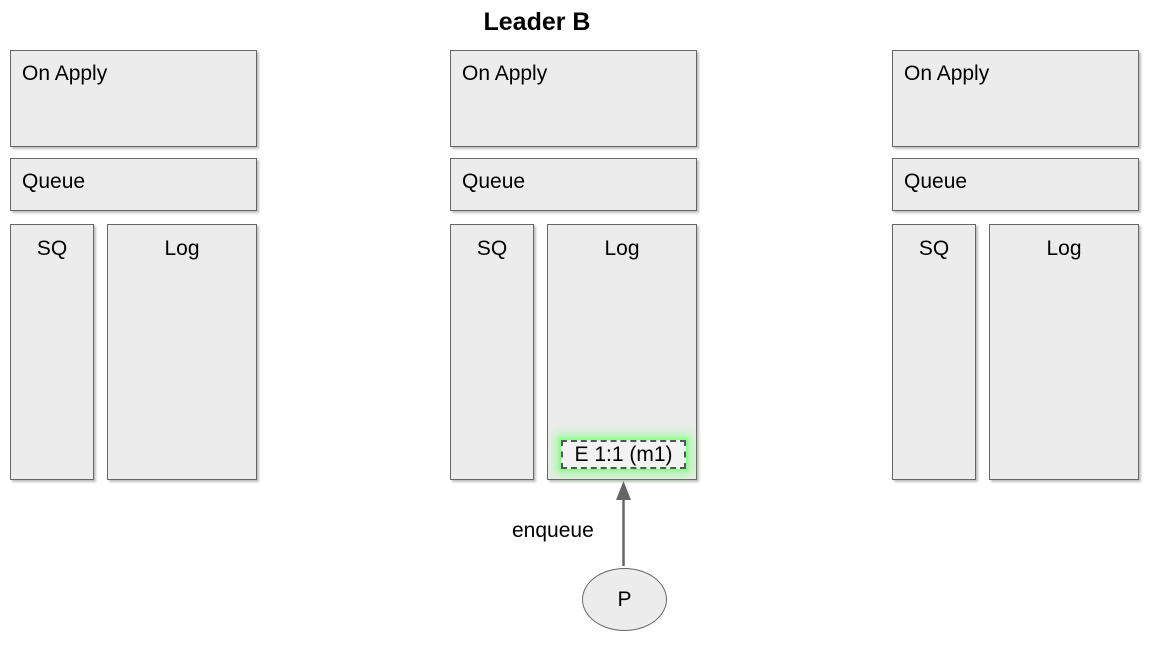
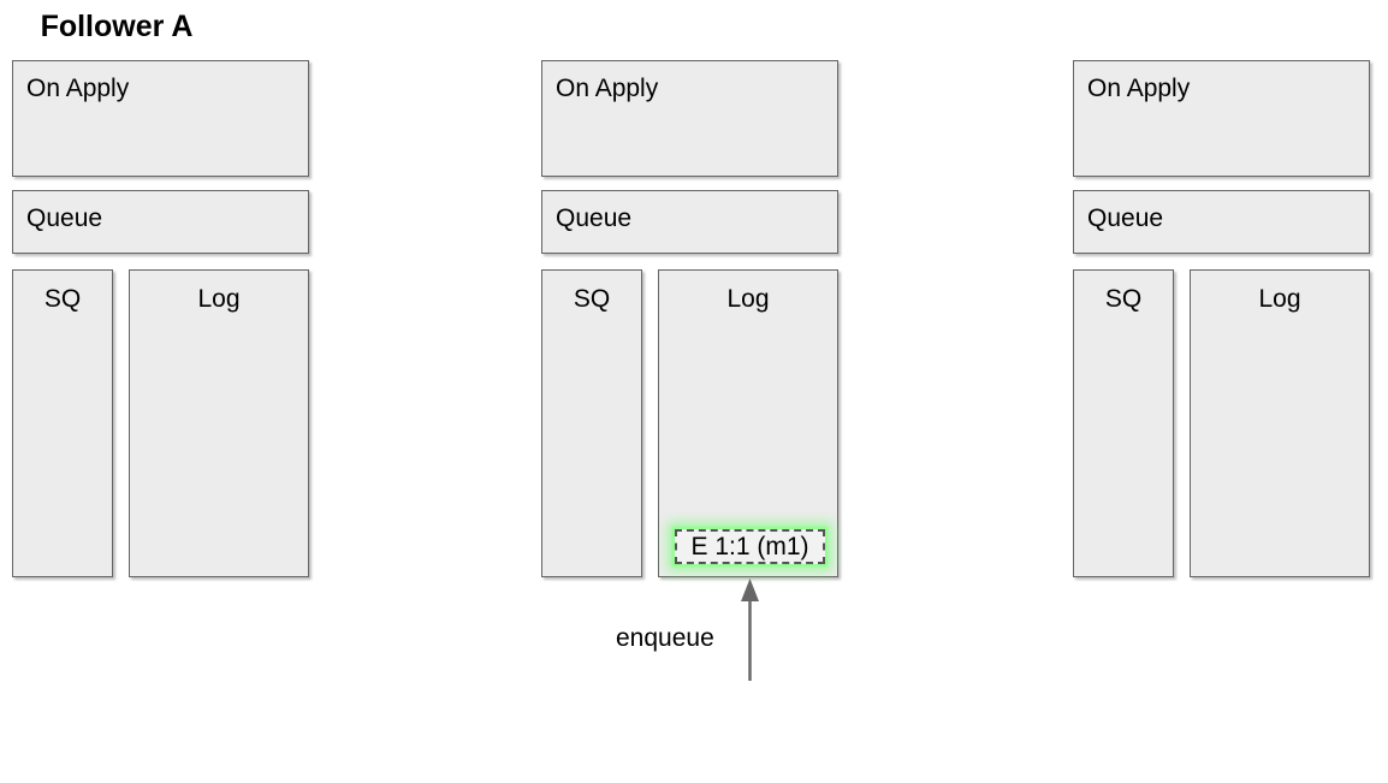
+ Follower A
  On Apply
  Queue
  SQ
  Log
- Leader B
  On Apply
  Queue
  SQ
  Log
  E 1:1 (m1)
  On Apply
  Queue
  SQ
  Log
  enqueue
- P
